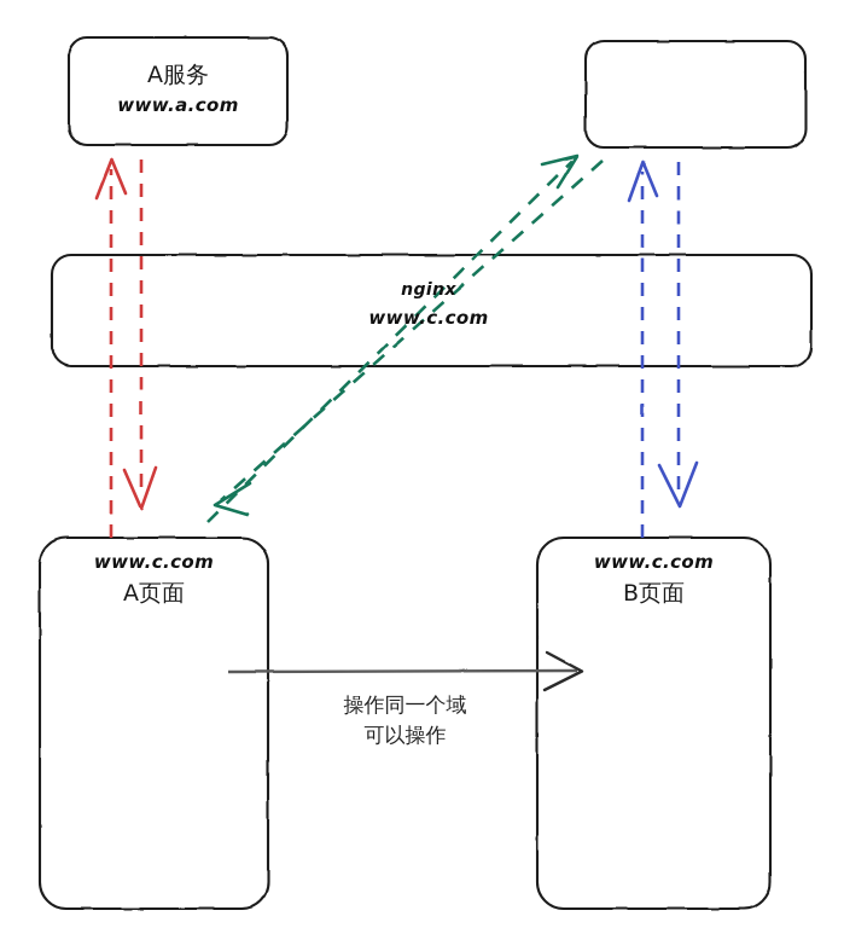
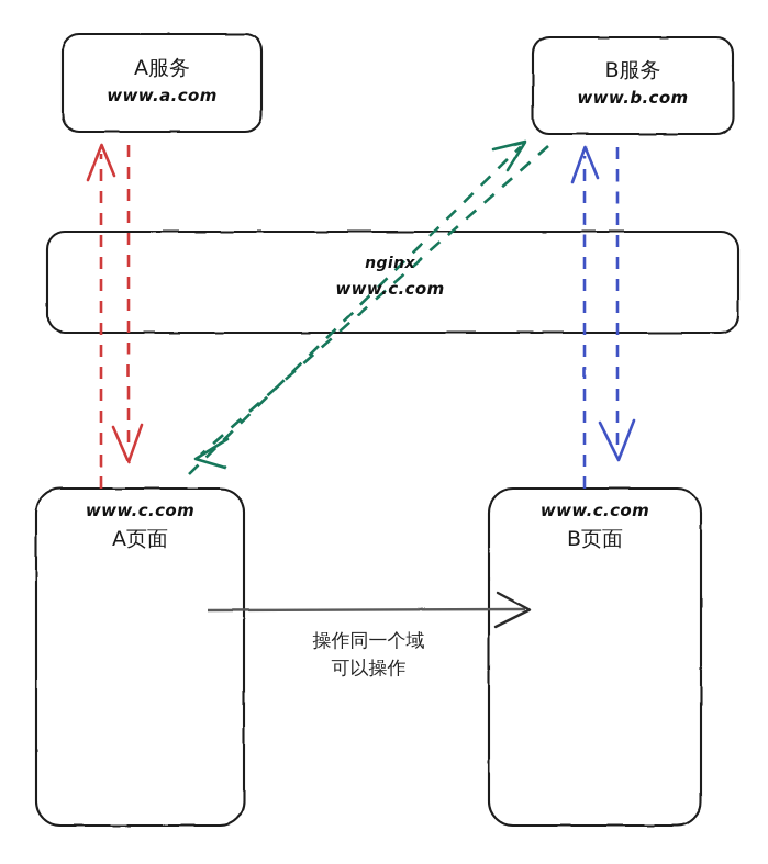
  A服务
  www.a.com
+ B服务
+ www.b.com
  nginx
  www.c.com
  www.c.com
  A页面
  www.c.com
  B页面
  操作同一个域
  可以操作
